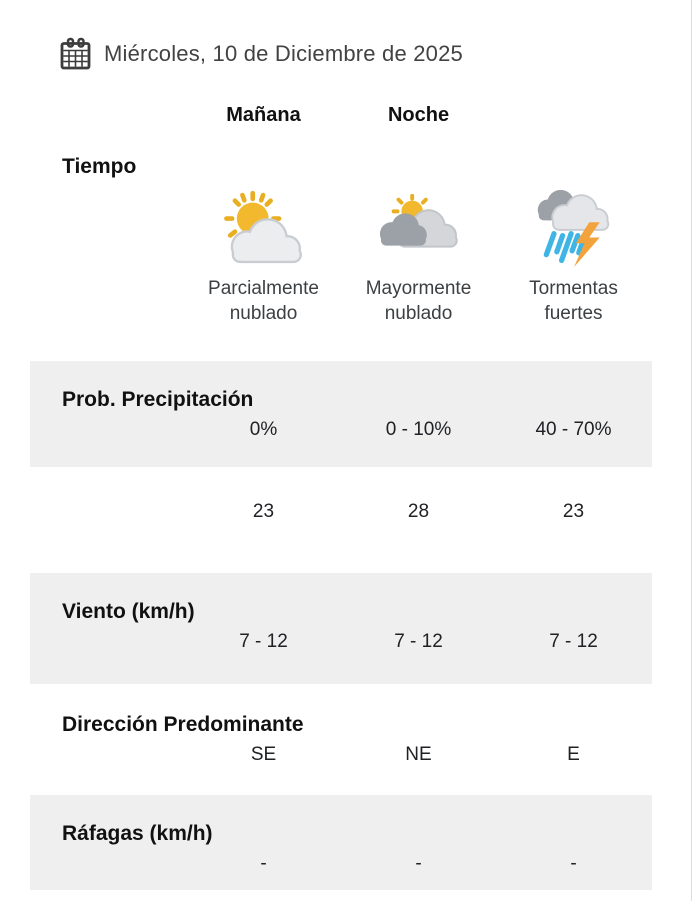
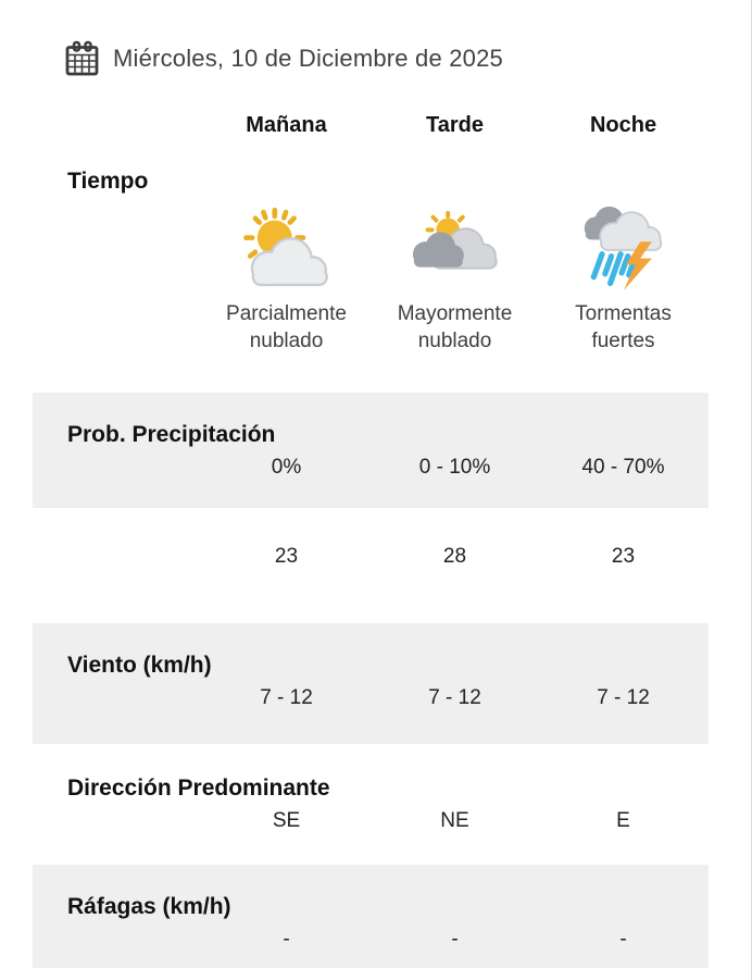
  Miércoles, 10 de Diciembre de 2025
  Mañana
+ Tarde
  Noche
  Tiempo
  Parcialmente nublado
  Mayormente nublado
  Tormentas fuertes
  Prob. Precipitación
  0%
  0 - 10%
  40 - 70%
  23
  28
  23
  Viento (km/h)
  7 - 12
  7 - 12
  7 - 12
  Dirección Predominante
  SE
  NE
  E
  Ráfagas (km/h)
  -
  -
  -
